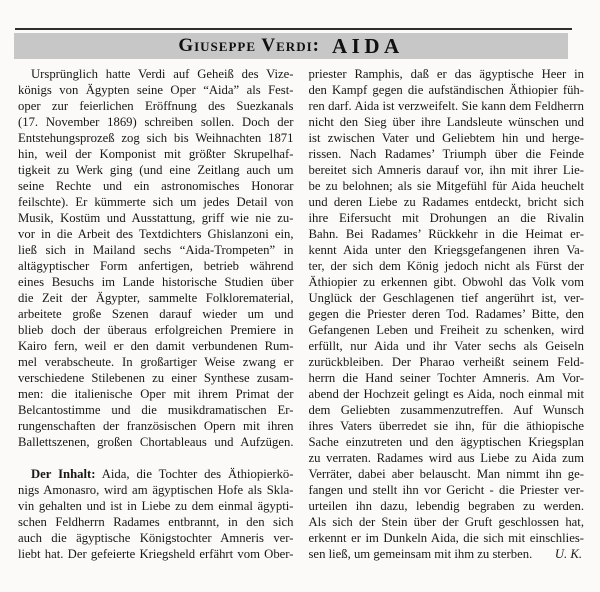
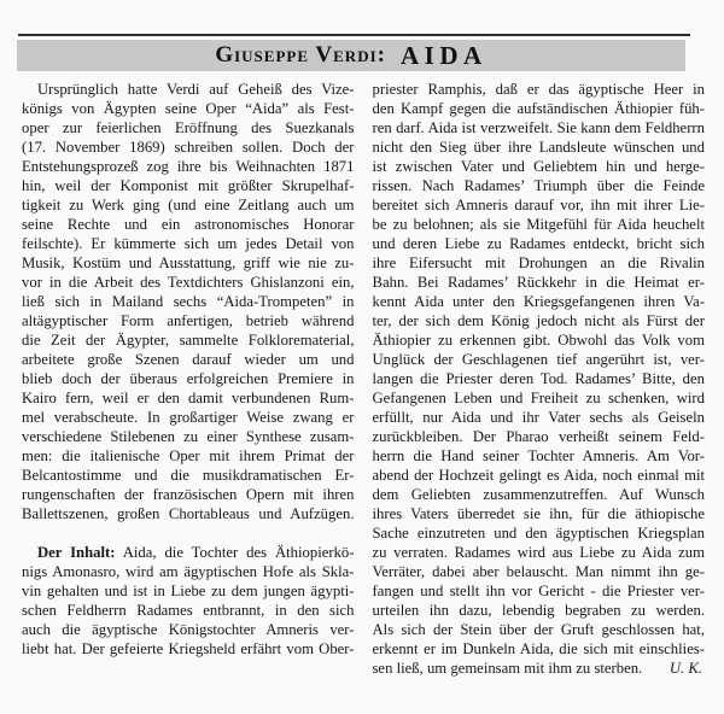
  Giuseppe Verdi:
  AIDA
  Ursprünglich hatte Verdi auf Geheiß des Vize-
  königs von Ägypten seine Oper “Aida” als Fest-
  oper zur feierlichen Eröffnung des Suezkanals
  (17. November 1869) schreiben sollen. Doch der
- Entstehungsprozeß zog sich bis Weihnachten 1871
+ Entstehungsprozeß zog ihre bis Weihnachten 1871
  hin, weil der Komponist mit größter Skrupelhaf-
  tigkeit zu Werk ging (und eine Zeitlang auch um
  seine Rechte und ein astronomisches Honorar
  feilschte). Er kümmerte sich um jedes Detail von
  Musik, Kostüm und Ausstattung, griff wie nie zu-
  vor in die Arbeit des Textdichters Ghislanzoni ein,
  ließ sich in Mailand sechs “Aida-Trompeten” in
  altägyptischer Form anfertigen, betrieb während
- eines Besuchs im Lande historische Studien über
  die Zeit der Ägypter, sammelte Folklorematerial,
  arbeitete große Szenen darauf wieder um und
  blieb doch der überaus erfolgreichen Premiere in
  Kairo fern, weil er den damit verbundenen Rum-
  mel verabscheute. In großartiger Weise zwang er
  verschiedene Stilebenen zu einer Synthese zusam-
  men: die italienische Oper mit ihrem Primat der
  Belcantostimme und die musikdramatischen Er-
  rungenschaften der französischen Opern mit ihren
  Ballettszenen, großen Chortableaus und Aufzügen.
  Der Inhalt: Aida, die Tochter des Äthiopierkö-
  nigs Amonasro, wird am ägyptischen Hofe als Skla-
- vin gehalten und ist in Liebe zu dem einmal ägypti-
+ vin gehalten und ist in Liebe zu dem jungen ägypti-
  schen Feldherrn Radames entbrannt, in den sich
  auch die ägyptische Königstochter Amneris ver-
  liebt hat. Der gefeierte Kriegsheld erfährt vom Ober-
  priester Ramphis, daß er das ägyptische Heer in
  den Kampf gegen die aufständischen Äthiopier füh-
  ren darf. Aida ist verzweifelt. Sie kann dem Feldherrn
  nicht den Sieg über ihre Landsleute wünschen und
  ist zwischen Vater und Geliebtem hin und herge-
  rissen. Nach Radames’ Triumph über die Feinde
  bereitet sich Amneris darauf vor, ihn mit ihrer Lie-
  be zu belohnen; als sie Mitgefühl für Aida heuchelt
  und deren Liebe zu Radames entdeckt, bricht sich
  ihre Eifersucht mit Drohungen an die Rivalin
  Bahn. Bei Radames’ Rückkehr in die Heimat er-
  kennt Aida unter den Kriegsgefangenen ihren Va-
  ter, der sich dem König jedoch nicht als Fürst der
  Äthiopier zu erkennen gibt. Obwohl das Volk vom
  Unglück der Geschlagenen tief angerührt ist, ver-
- gegen die Priester deren Tod. Radames’ Bitte, den
+ langen die Priester deren Tod. Radames’ Bitte, den
  Gefangenen Leben und Freiheit zu schenken, wird
  erfüllt, nur Aida und ihr Vater sechs als Geiseln
  zurückbleiben. Der Pharao verheißt seinem Feld-
  herrn die Hand seiner Tochter Amneris. Am Vor-
  abend der Hochzeit gelingt es Aida, noch einmal mit
  dem Geliebten zusammenzutreffen. Auf Wunsch
  ihres Vaters überredet sie ihn, für die äthiopische
  Sache einzutreten und den ägyptischen Kriegsplan
  zu verraten. Radames wird aus Liebe zu Aida zum
  Verräter, dabei aber belauscht. Man nimmt ihn ge-
  fangen und stellt ihn vor Gericht - die Priester ver-
  urteilen ihn dazu, lebendig begraben zu werden.
  Als sich der Stein über der Gruft geschlossen hat,
  erkennt er im Dunkeln Aida, die sich mit einschlies-
  sen ließ, um gemeinsam mit ihm zu sterben.
  U. K.
